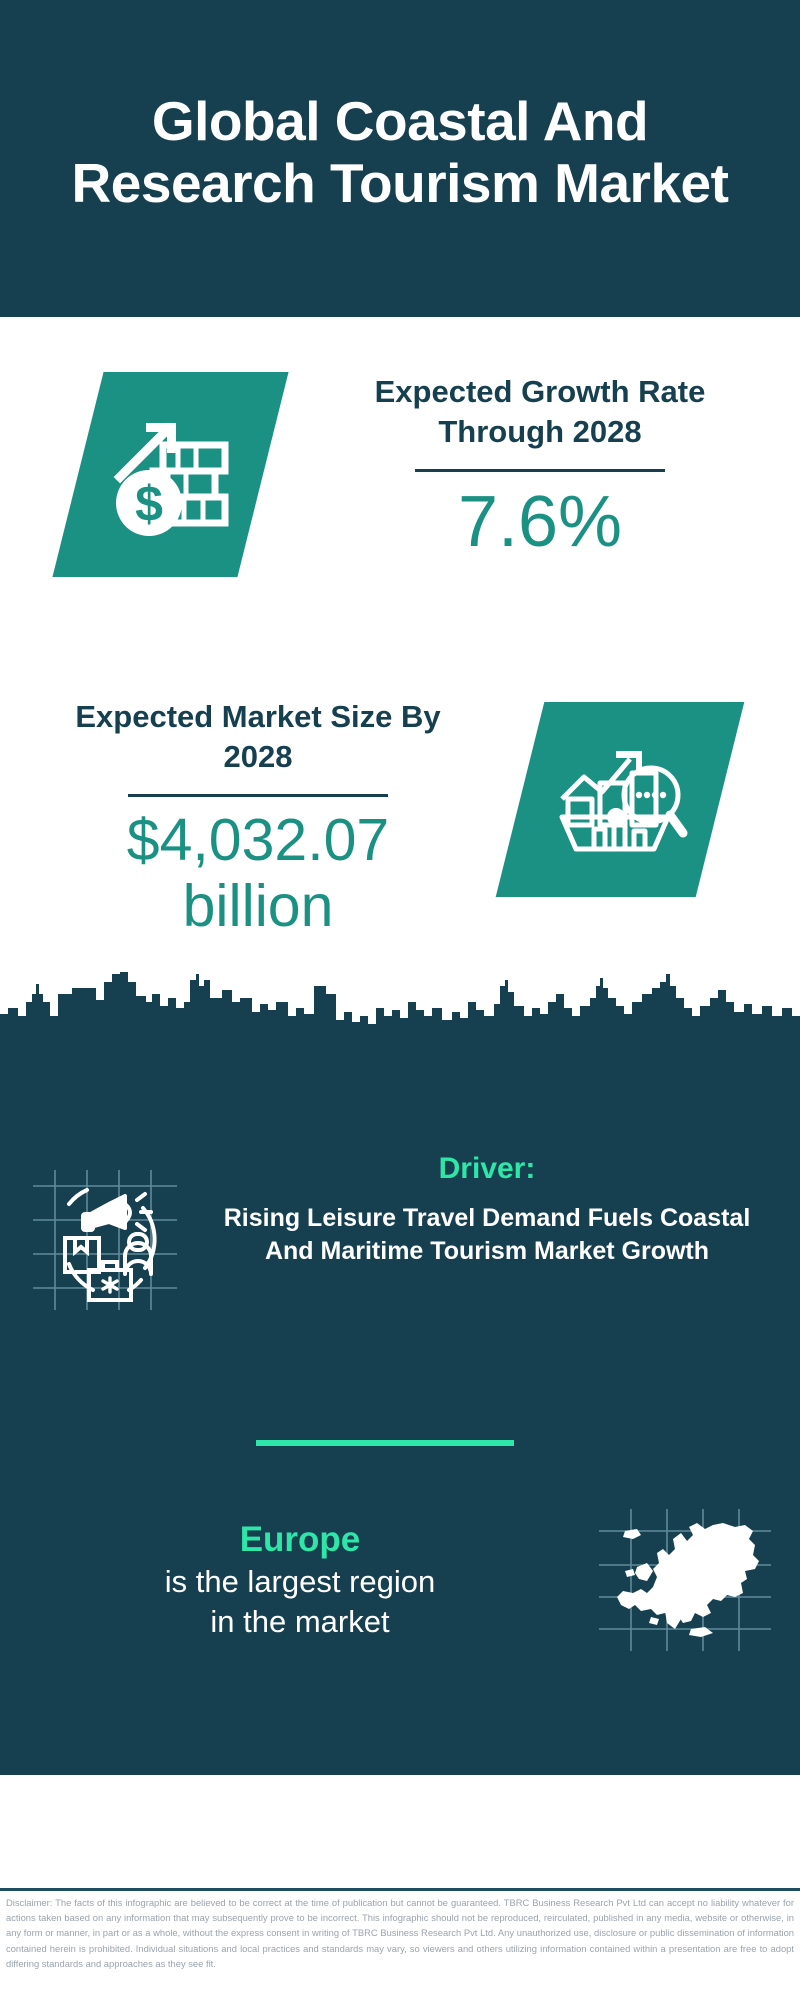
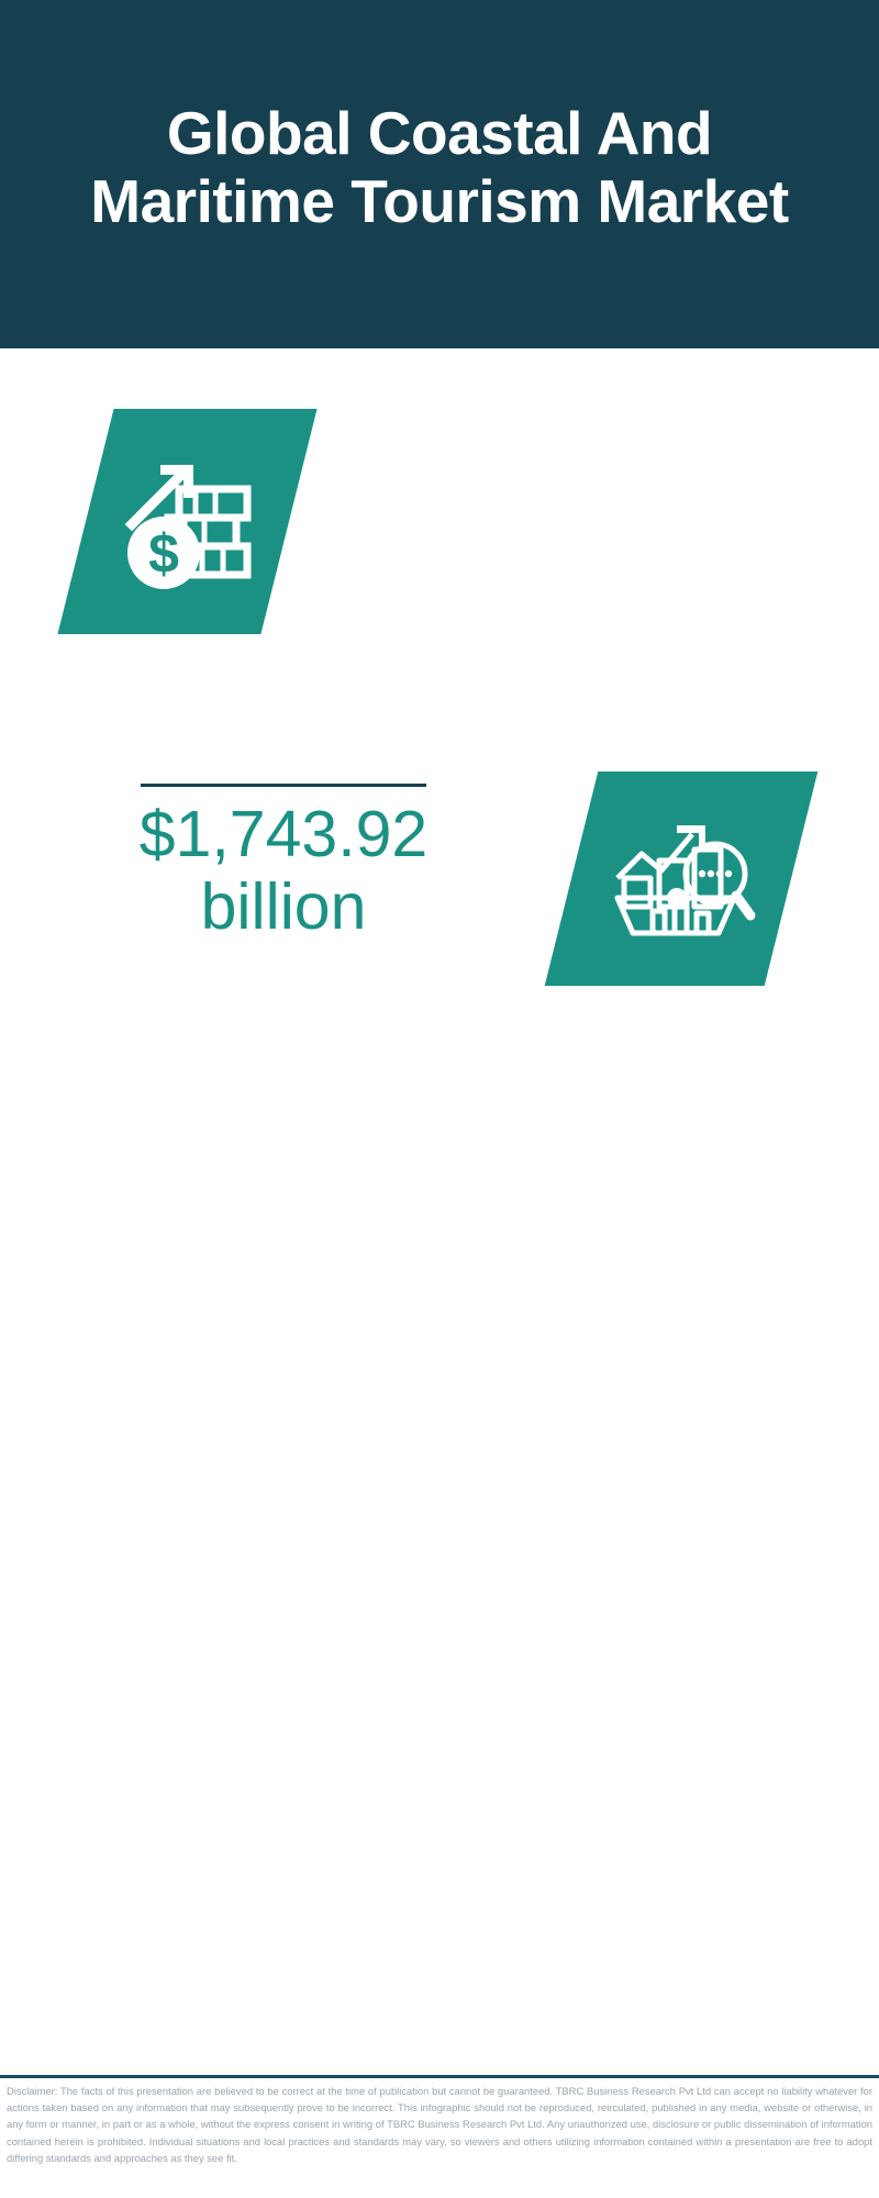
- Global Coastal And Research Tourism Market
+ Global Coastal And Maritime Tourism Market
- Expected Growth Rate Through 2028
- 7.6%
- Expected Market Size By 2028
- $4,032.07 billion
+ $1,743.92 billion
- Driver:
- Rising Leisure Travel Demand Fuels Coastal And Maritime Tourism Market Growth
- Europe
- is the largest region
- in the market
- Disclaimer: The facts of this infographic are believed to be correct at the time of publication but cannot be guaranteed. TBRC Business Research Pvt Ltd can accept no liability whatever for actions taken based on any information that may subsequently prove to be incorrect. This infographic should not be reproduced, reirculated, published in any media, website or otherwise, in any form or manner, in part or as a whole, without the express consent in writing of TBRC Business Research Pvt Ltd. Any unauthorized use, disclosure or public dissemination of information contained herein is prohibited. Individual situations and local practices and standards may vary, so viewers and others utilizing information contained within a presentation are free to adopt differing standards and approaches as they see fit.
+ Disclaimer: The facts of this presentation are believed to be correct at the time of publication but cannot be guaranteed. TBRC Business Research Pvt Ltd can accept no liability whatever for actions taken based on any information that may subsequently prove to be incorrect. This infographic should not be reproduced, reirculated, published in any media, website or otherwise, in any form or manner, in part or as a whole, without the express consent in writing of TBRC Business Research Pvt Ltd. Any unauthorized use, disclosure or public dissemination of information contained herein is prohibited. Individual situations and local practices and standards may vary, so viewers and others utilizing information contained within a presentation are free to adopt differing standards and approaches as they see fit.
